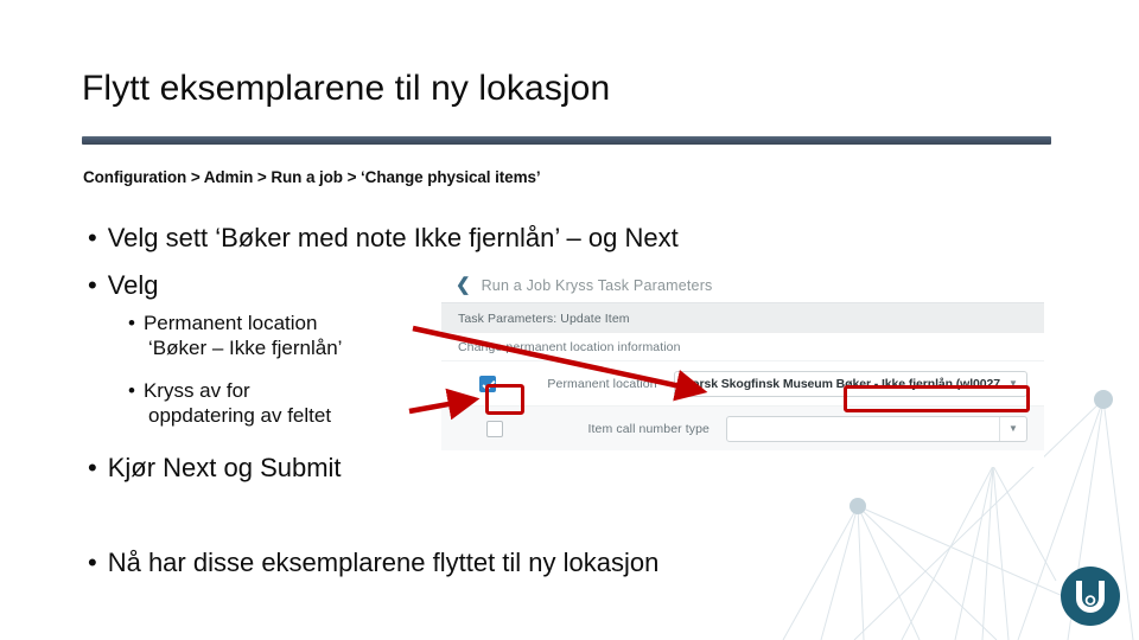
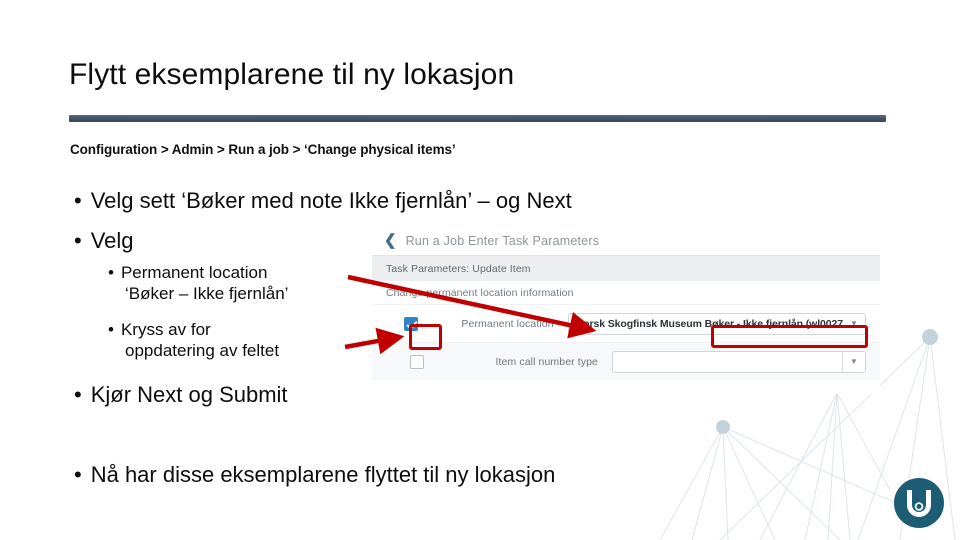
  Flytt eksemplarene til ny lokasjon
  Configuration > Admin > Run a job > ‘Change physical items’
  • Velg sett ‘Bøker med note Ikke fjernlån’ – og Next
  • Velg
  • Permanent location
  ‘Bøker – Ikke fjernlån’
  • Kryss av for
  oppdatering av feltet
  • Kjør Next og Submit
  • Nå har disse eksemplarene flyttet til ny lokasjon
  ❮
- Run a Job Kryss Task Parameters
+ Run a Job Enter Task Parameters
  Task Parameters: Update Item
  Chanermanent location information
  Permanent location
  Norsk Skogfinsk Museum Bøker - Ikke fjernlån (wl0027
  ▼
  Item call number type
  ▼
